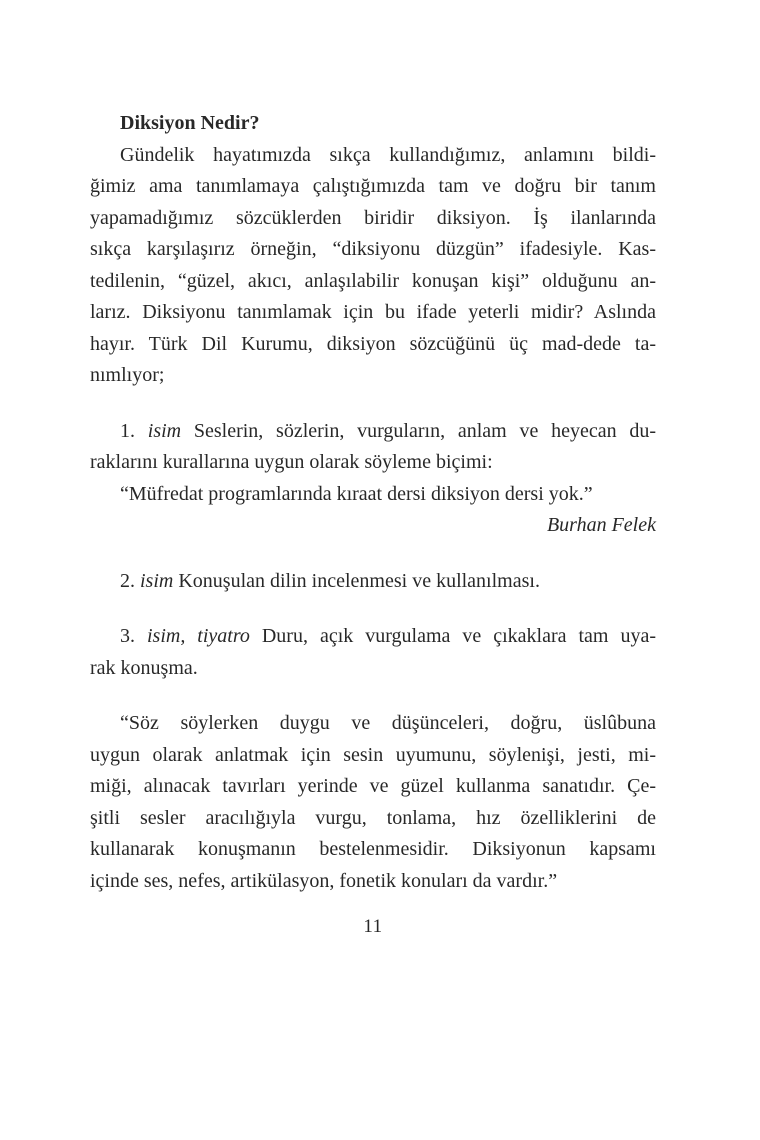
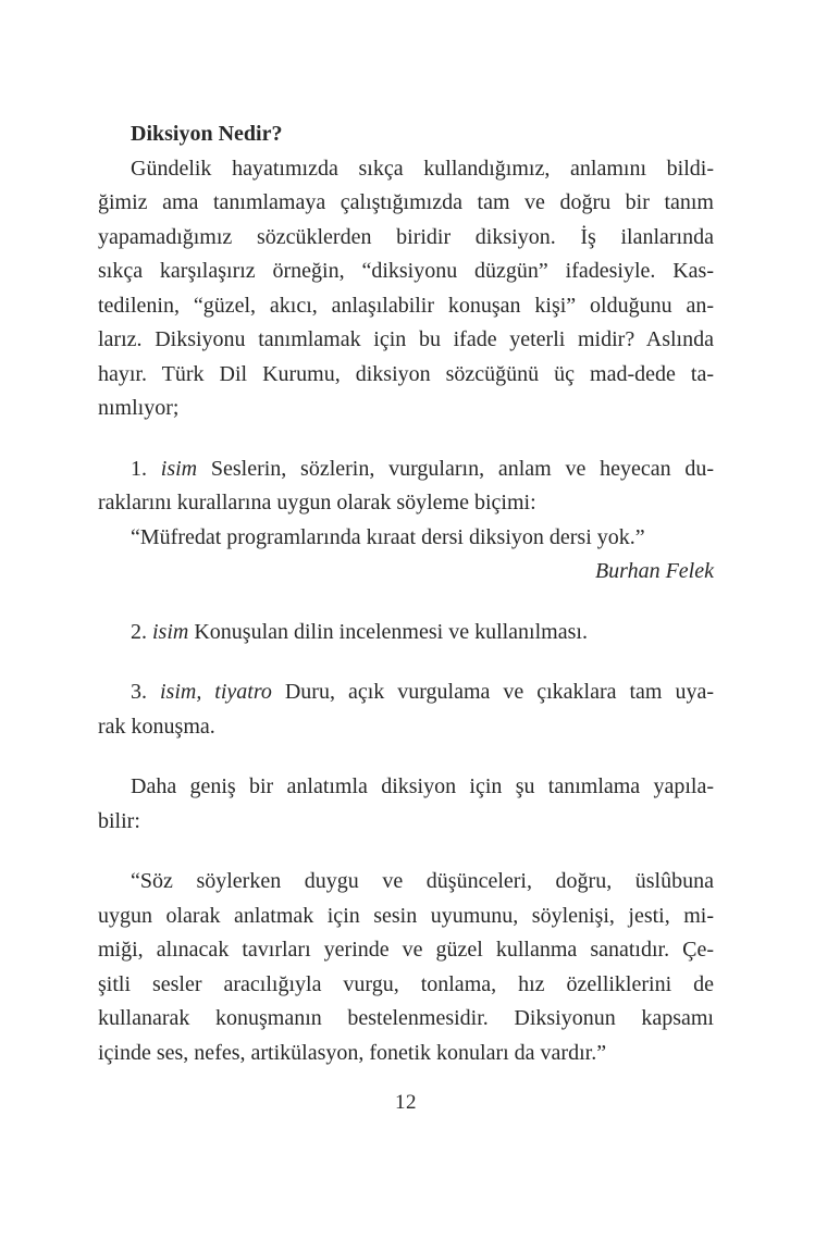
  Diksiyon Nedir?
  Gündelik hayatımızda sıkça kullandığımız, anlamını bildi-
  ğimiz ama tanımlamaya çalıştığımızda tam ve doğru bir tanım
  yapamadığımız sözcüklerden biridir diksiyon. İş ilanlarında
  sıkça karşılaşırız örneğin, “diksiyonu düzgün” ifadesiyle. Kas-
  tedilenin, “güzel, akıcı, anlaşılabilir konuşan kişi” olduğunu an-
  larız. Diksiyonu tanımlamak için bu ifade yeterli midir? Aslında
  hayır. Türk Dil Kurumu, diksiyon sözcüğünü üç mad-dede ta-
  nımlıyor;
  1. isim Seslerin, sözlerin, vurguların, anlam ve heyecan du-
  raklarını kurallarına uygun olarak söyleme biçimi:
  “Müfredat programlarında kıraat dersi diksiyon dersi yok.”
  Burhan Felek
  2. isim Konuşulan dilin incelenmesi ve kullanılması.
  3. isim, tiyatro Duru, açık vurgulama ve çıkaklara tam uya-
  rak konuşma.
+ Daha geniş bir anlatımla diksiyon için şu tanımlama yapıla-
+ bilir:
  “Söz söylerken duygu ve düşünceleri, doğru, üslûbuna
  uygun olarak anlatmak için sesin uyumunu, söylenişi, jesti, mi-
  miği, alınacak tavırları yerinde ve güzel kullanma sanatıdır. Çe-
  şitli sesler aracılığıyla vurgu, tonlama, hız özelliklerini de
  kullanarak konuşmanın bestelenmesidir. Diksiyonun kapsamı
  içinde ses, nefes, artikülasyon, fonetik konuları da vardır.”
- 11
+ 12
